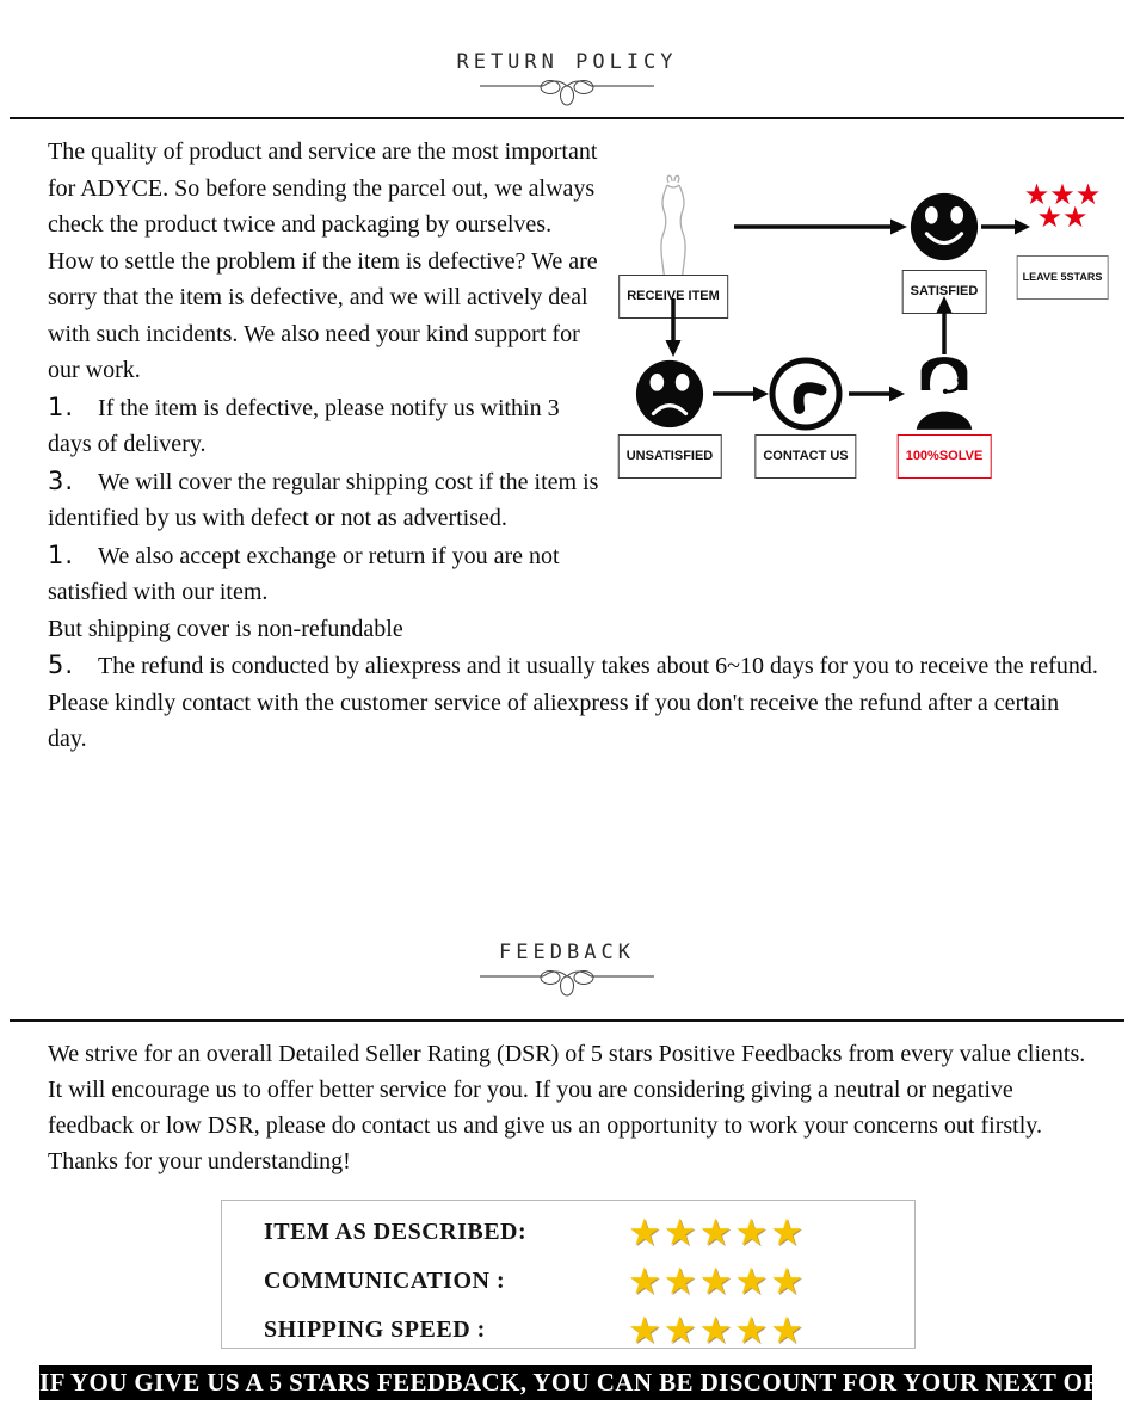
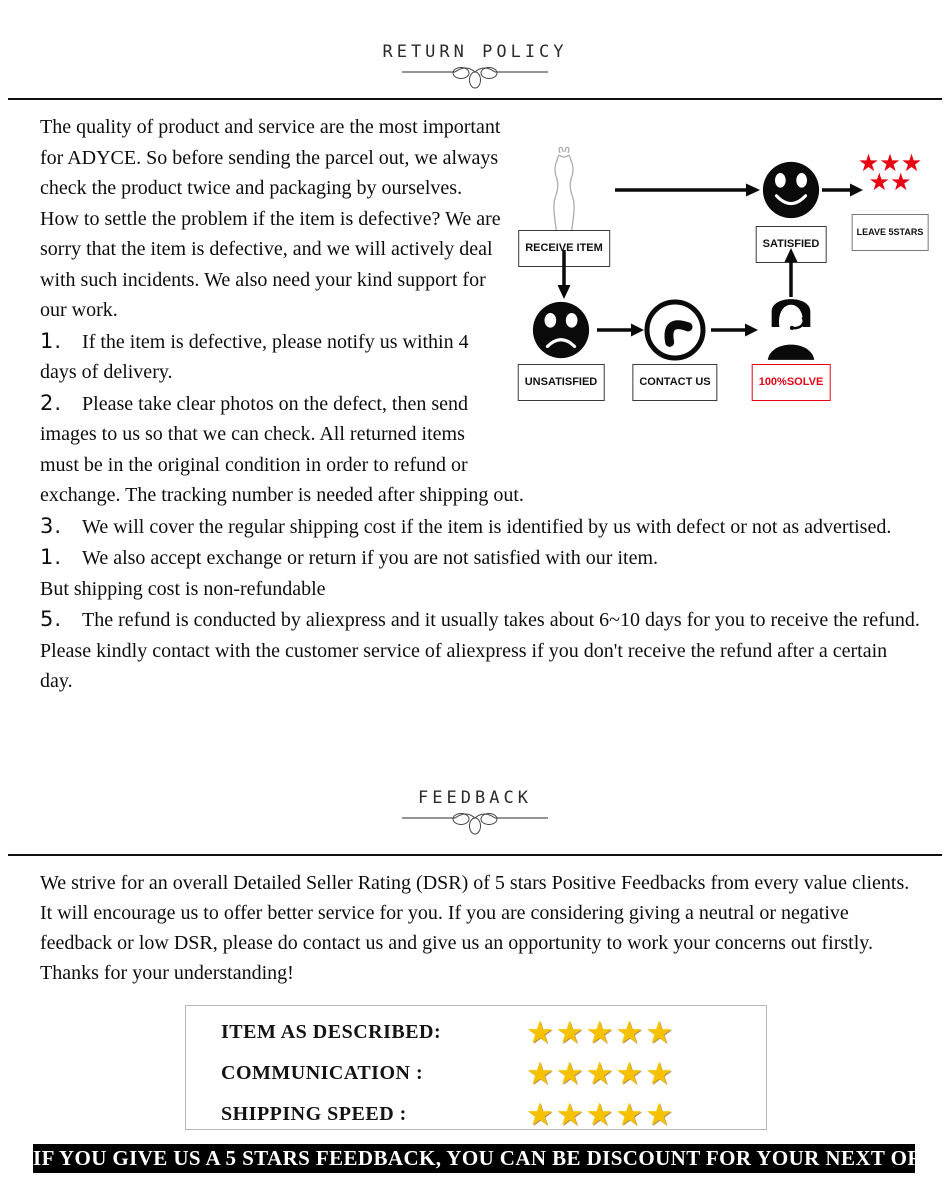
  RETURN POLICY
  RECEIVE ITEM
  SATISFIED
  ★★★
  ★★
  LEAVE 5STARS
  UNSATISFIED
  CONTACT US
  100%SOLVE
  The quality of product and service are the most important for ADYCE. So before sending the parcel out, we always check the product twice and packaging by ourselves.
  How to settle the problem if the item is defective? We are sorry that the item is defective, and we will actively deal with such incidents. We also need your kind support for our work.
- 1. If the item is defective, please notify us within 3 days of delivery.
+ 1. If the item is defective, please notify us within 4 days of delivery.
+ 2. Please take clear photos on the defect, then send images to us so that we can check. All returned items must be in the original condition in order to refund or exchange. The tracking number is needed after shipping out.
  3. We will cover the regular shipping cost if the item is identified by us with defect or not as advertised.
  1. We also accept exchange or return if you are not satisfied with our item.
- But shipping cover is non-refundable
+ But shipping cost is non-refundable
  5. The refund is conducted by aliexpress and it usually takes about 6~10 days for you to receive the refund. Please kindly contact with the customer service of aliexpress if you don't receive the refund after a certain day.
  FEEDBACK
  We strive for an overall Detailed Seller Rating (DSR) of 5 stars Positive Feedbacks from every value clients. It will encourage us to offer better service for you. If you are considering giving a neutral or negative feedback or low DSR, please do contact us and give us an opportunity to work your concerns out firstly. Thanks for your understanding!
  ITEM AS DESCRIBED:
  ★
  ★
  ★
  ★
  ★
  COMMUNICATION :
  ★
  ★
  ★
  ★
  ★
  SHIPPING SPEED :
  ★
  ★
  ★
  ★
  ★
  IF YOU GIVE US A 5 STARS FEEDBACK, YOU CAN BE DISCOUNT FOR YOUR NEXT ORDE
